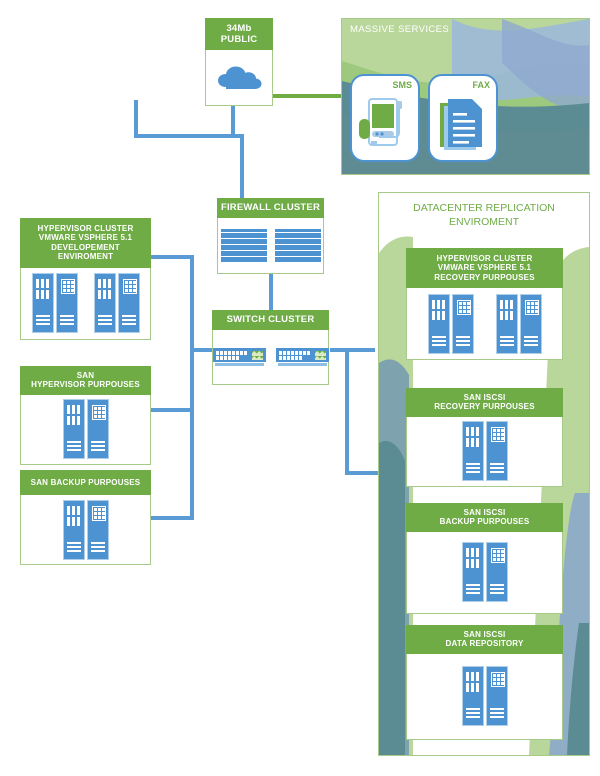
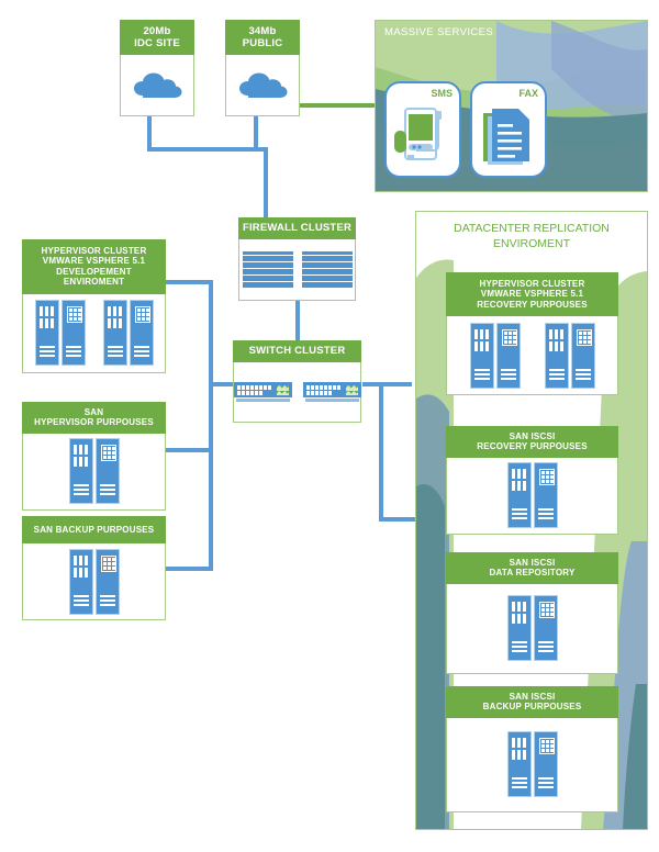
+ 20Mb
+ IDC SITE
  34Mb
  PUBLIC
  MASSIVE SERVICES
  SMS
  FAX
  FIREWALL CLUSTER
  SWITCH CLUSTER
  HYPERVISOR CLUSTER
  VMWARE VSPHERE 5.1
  DEVELOPEMENT
  ENVIROMENT
  SAN
  HYPERVISOR PURPOUSES
  SAN BACKUP PURPOUSES
  DATACENTER REPLICATION
  ENVIROMENT
  HYPERVISOR CLUSTER
  VMWARE VSPHERE 5.1
  RECOVERY PURPOUSES
  SAN ISCSI
  RECOVERY PURPOUSES
  SAN ISCSI
- BACKUP PURPOUSES
+ DATA REPOSITORY
  SAN ISCSI
- DATA REPOSITORY
+ BACKUP PURPOUSES
